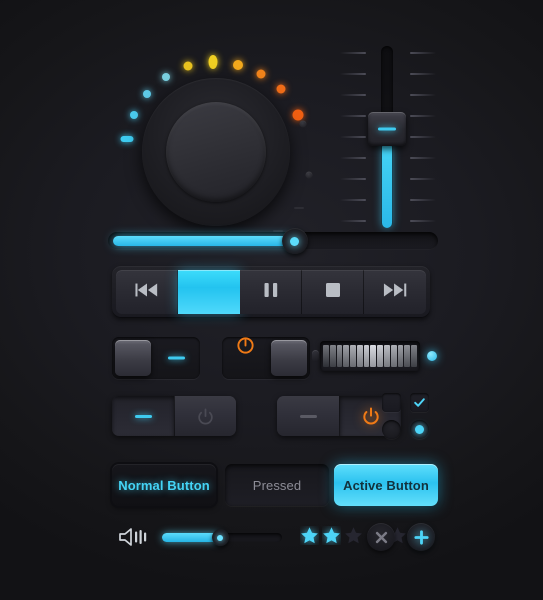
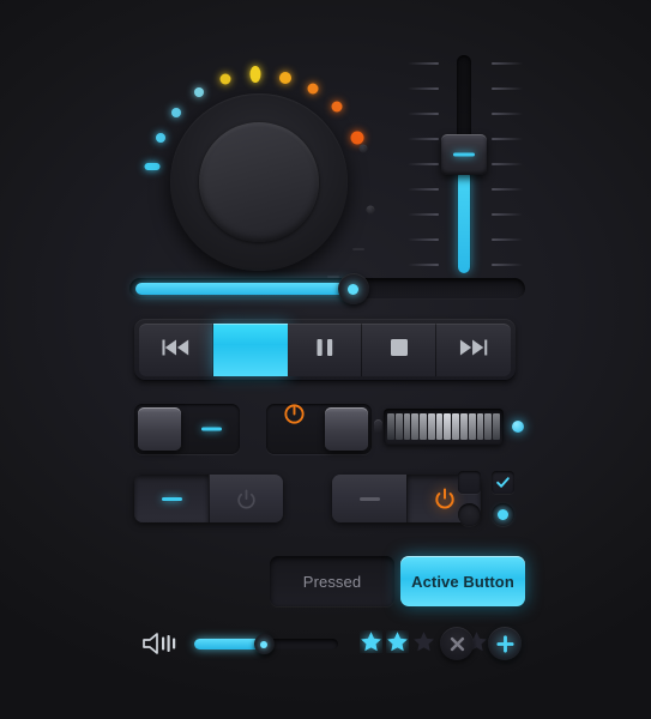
- Normal Button
  Pressed
  Active Button
